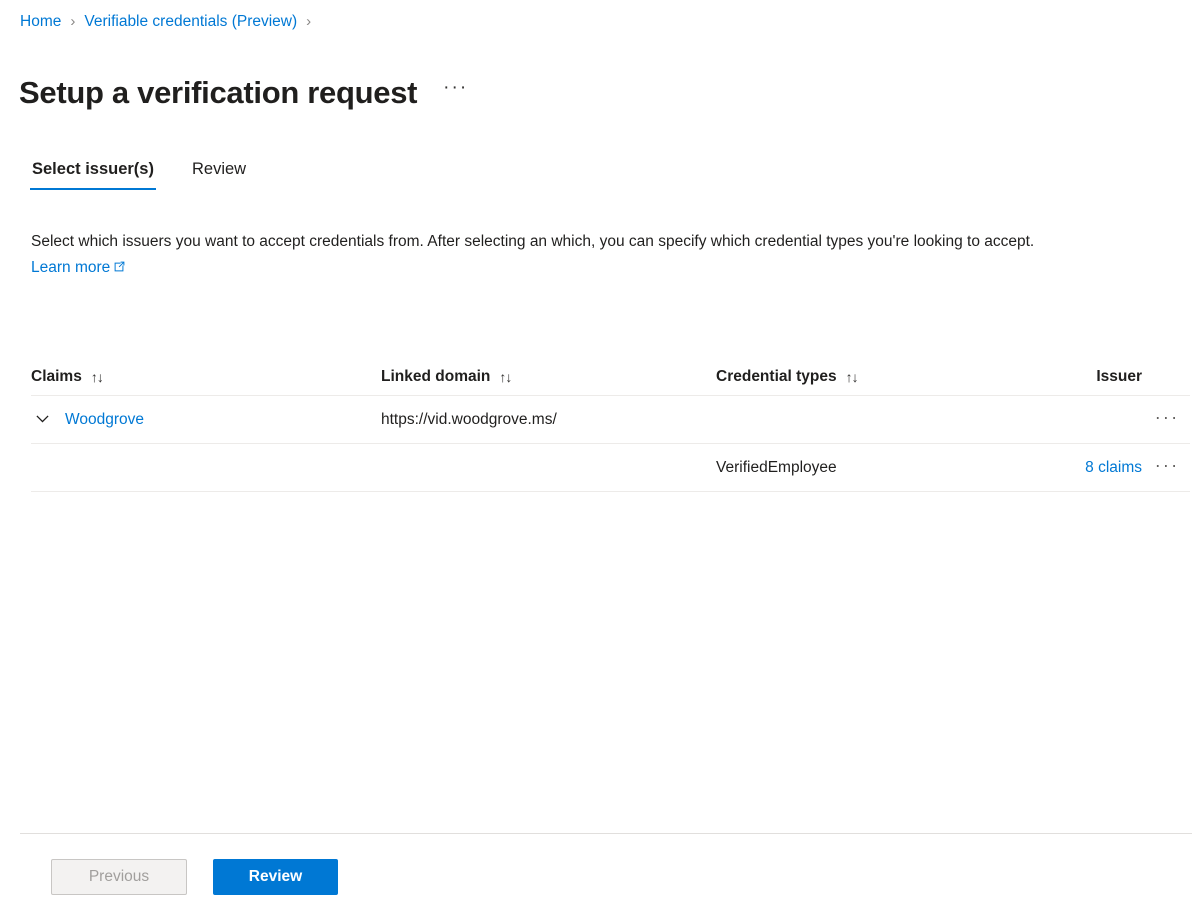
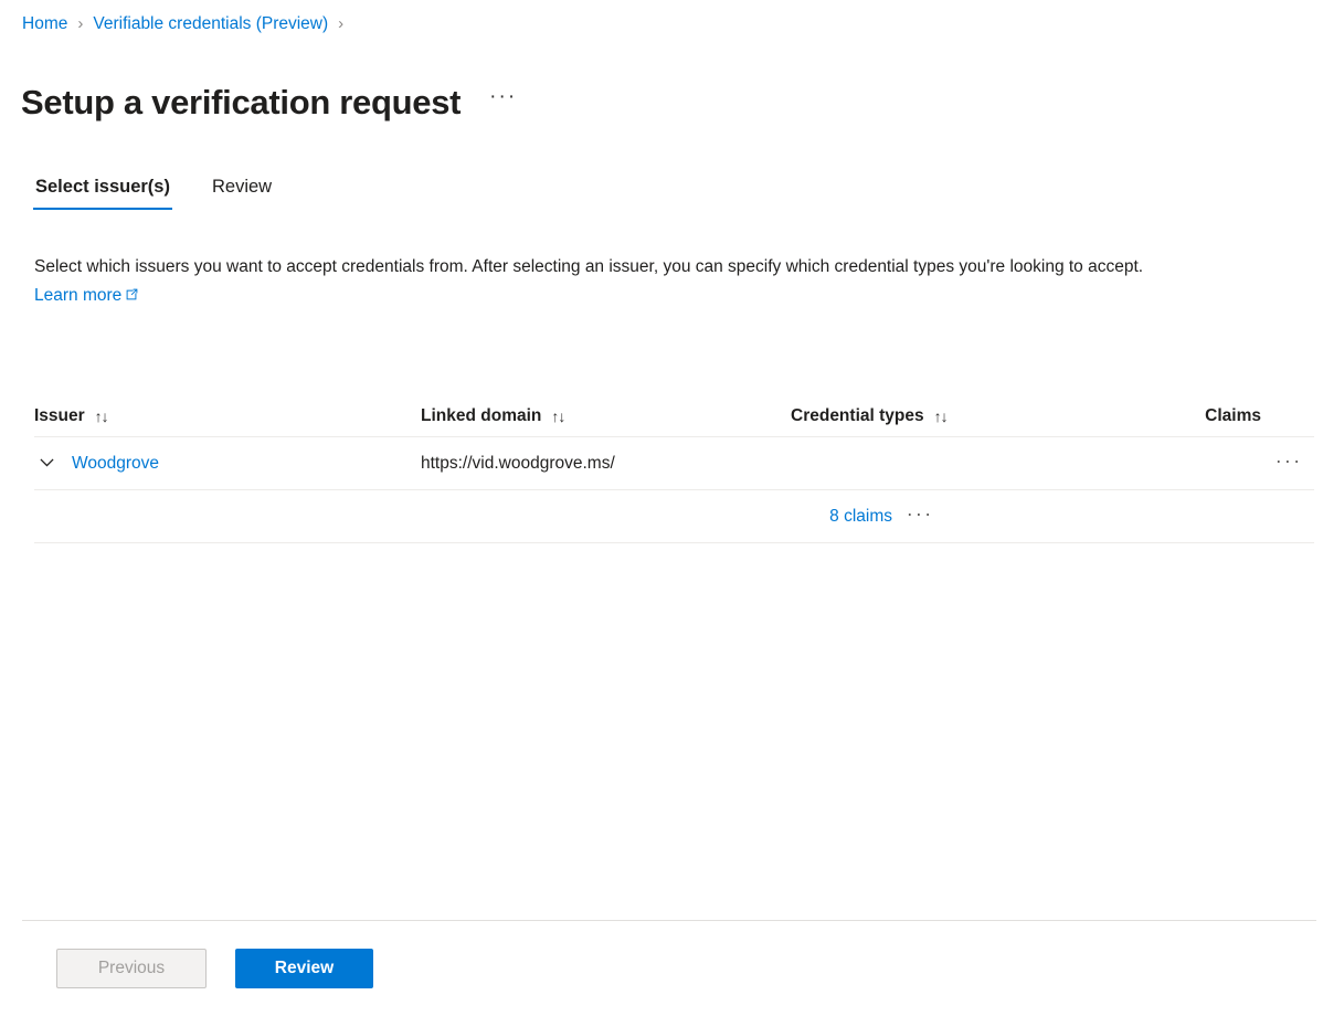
  Home
  ›
  Verifiable credentials (Preview)
  ›
  Setup a verification request
  ···
  Select issuer(s)
  Review
- Select which issuers you want to accept credentials from. After selecting an which, you can specify which credential types you're looking to accept. Learn more
+ Select which issuers you want to accept credentials from. After selecting an issuer, you can specify which credential types you're looking to accept. Learn more
- Claims
+ Issuer
  ↑↓
  Linked domain
  ↑↓
  Credential types
  ↑↓
- Issuer
+ Claims
  Woodgrove
  https://vid.woodgrove.ms/
  ···
- VerifiedEmployee
  8 claims
  ···
  Previous
  Review
